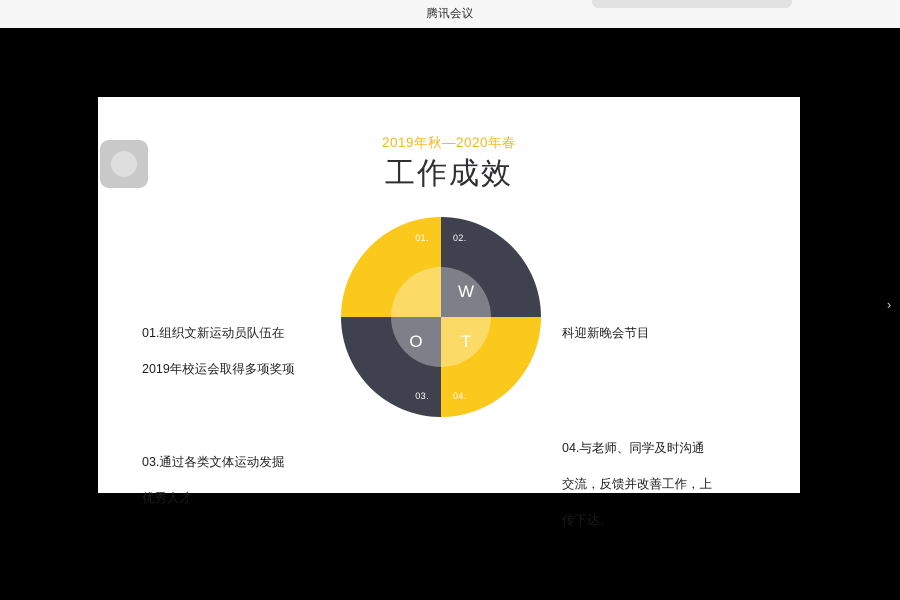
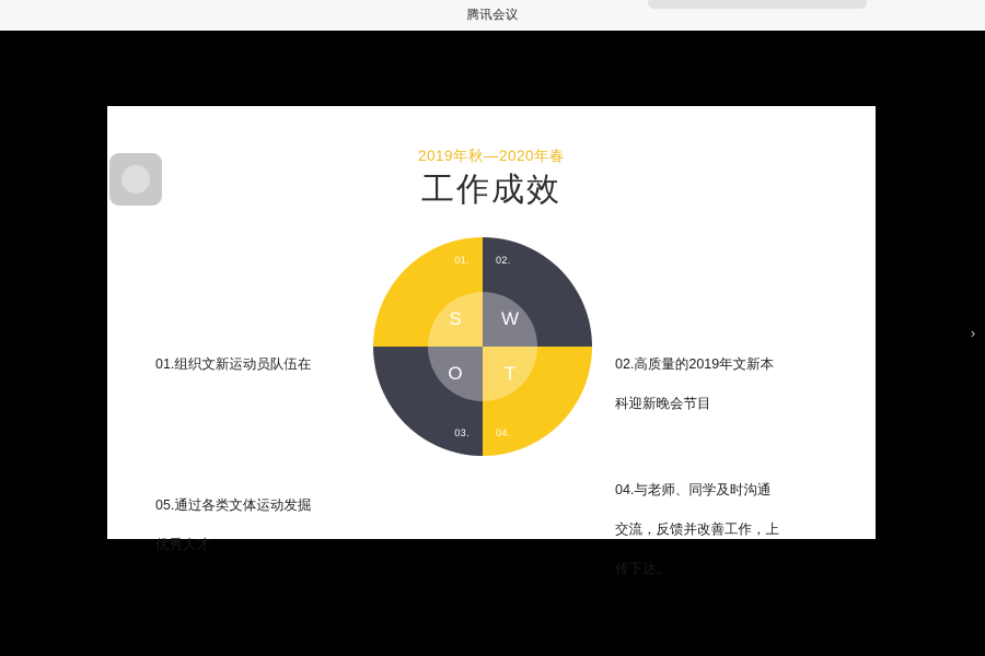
  腾讯会议
  2019年秋—2020年春
  工作成效
  01.组织文新运动员队伍在
- 2019年校运会取得多项奖项
- 03.通过各类文体运动发掘
+ 05.通过各类文体运动发掘
  优秀人才
+ 02.高质量的2019年文新本
  科迎新晚会节目
  04.与老师、同学及时沟通
  交流，反馈并改善工作，上
  传下达。
  01.
  02.
  03.
  04.
+ S
  W
  O
  T
  ›
